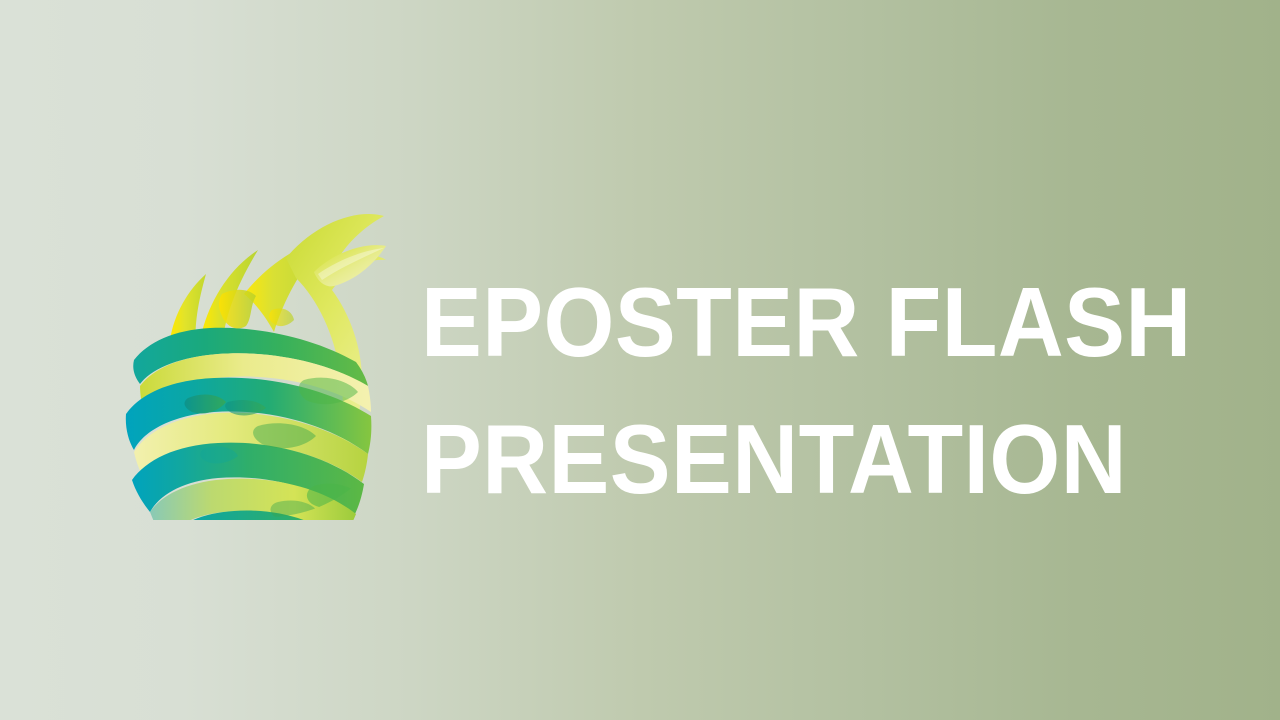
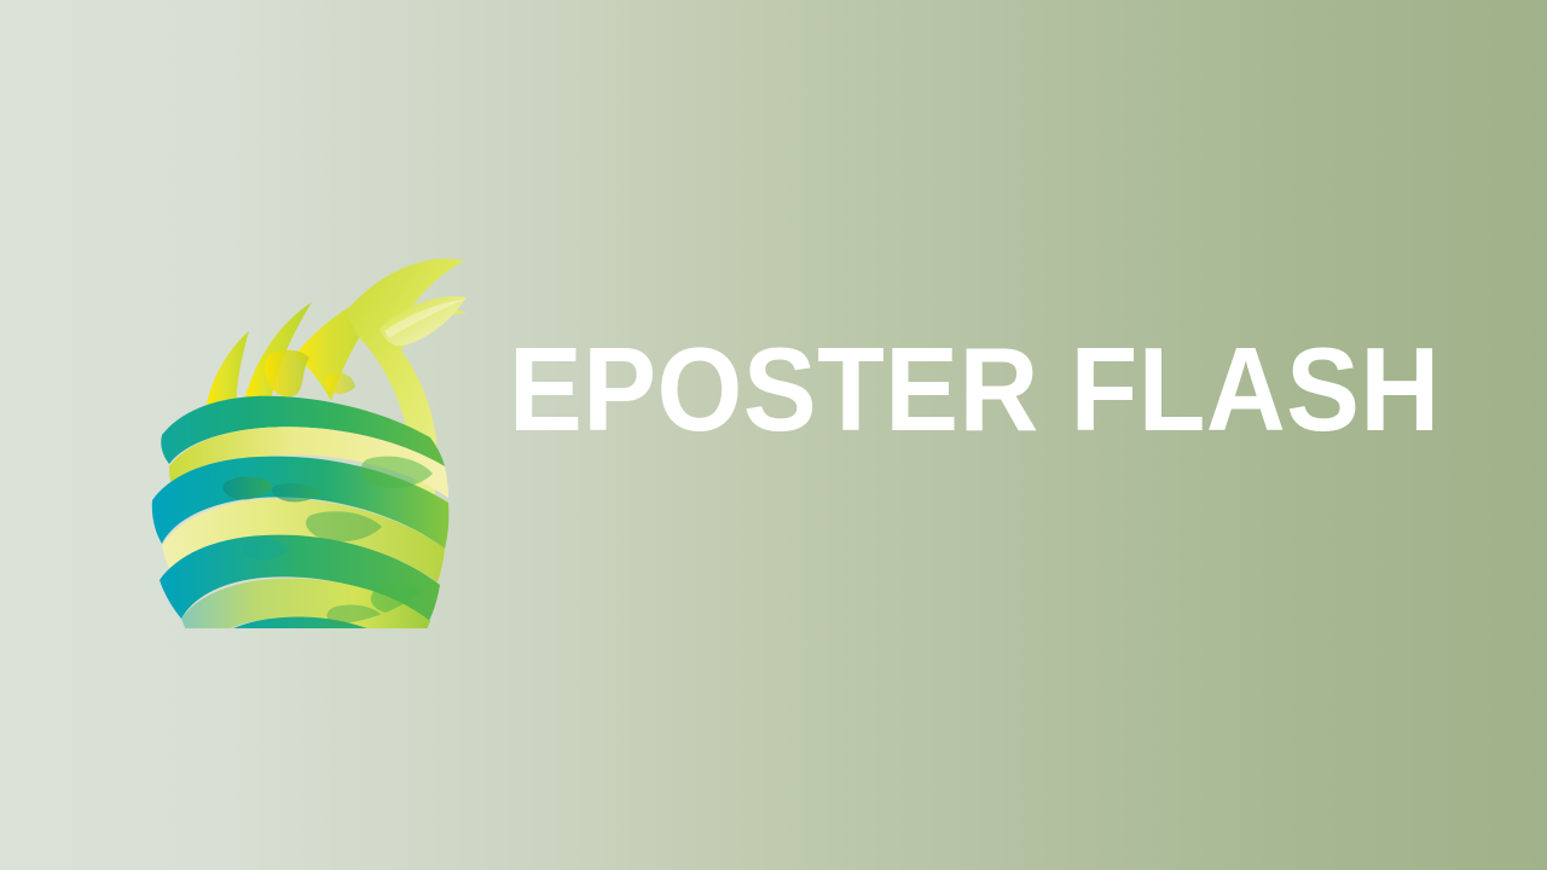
  EPOSTER FLASH
- PRESENTATION
